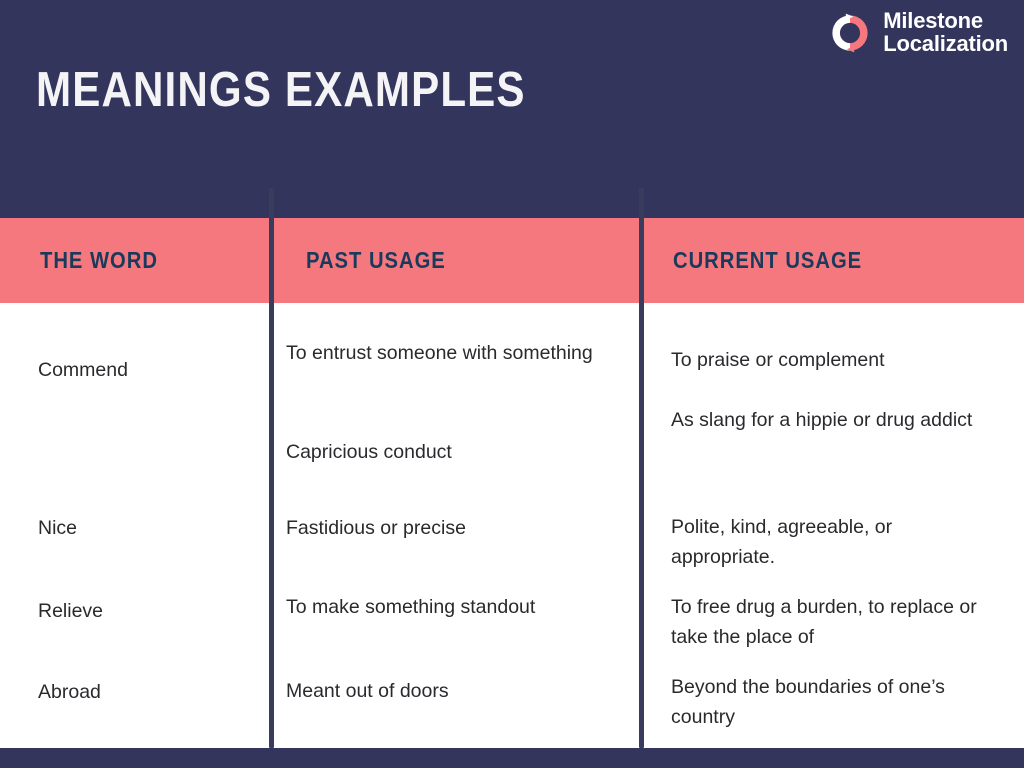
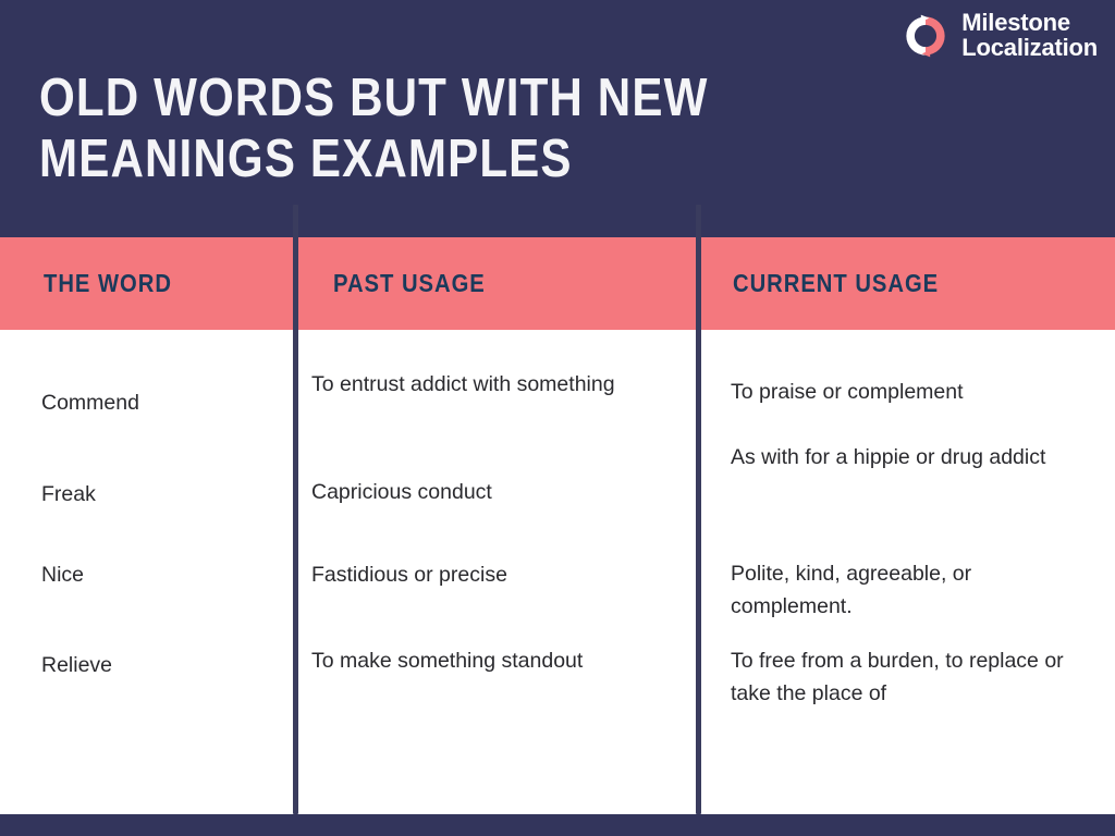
  Milestone
  Localization
+ OLD WORDS BUT WITH NEW
  MEANINGS EXAMPLES
  THE WORD
  PAST USAGE
  CURRENT USAGE
  Commend
- To entrust someone with something
+ To entrust addict with something
  To praise or complement
+ Freak
  Capricious conduct
- As slang for a hippie or drug addict
+ As with for a hippie or drug addict
  Nice
  Fastidious or precise
- Polite, kind, agreeable, or appropriate.
+ Polite, kind, agreeable, or complement.
  Relieve
  To make something standout
- To free drug a burden, to replace or take the place of
+ To free from a burden, to replace or take the place of
- Abroad
- Meant out of doors
- Beyond the boundaries of one’s country
